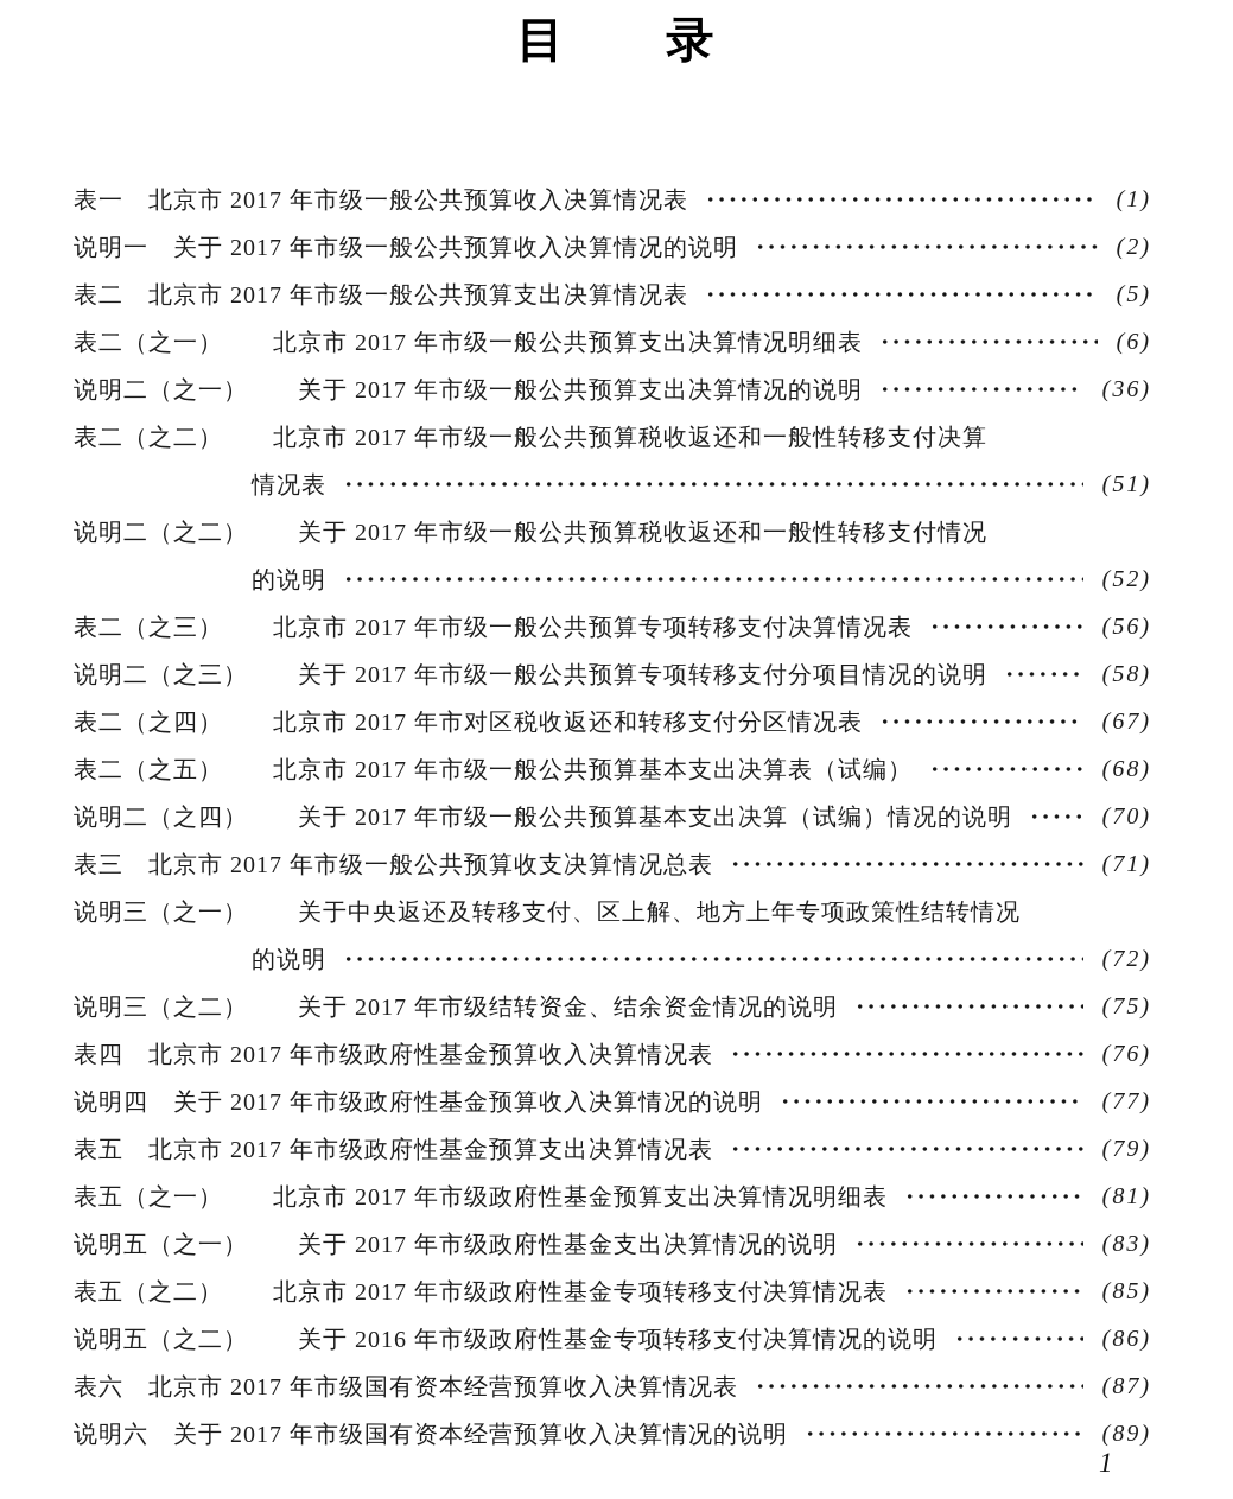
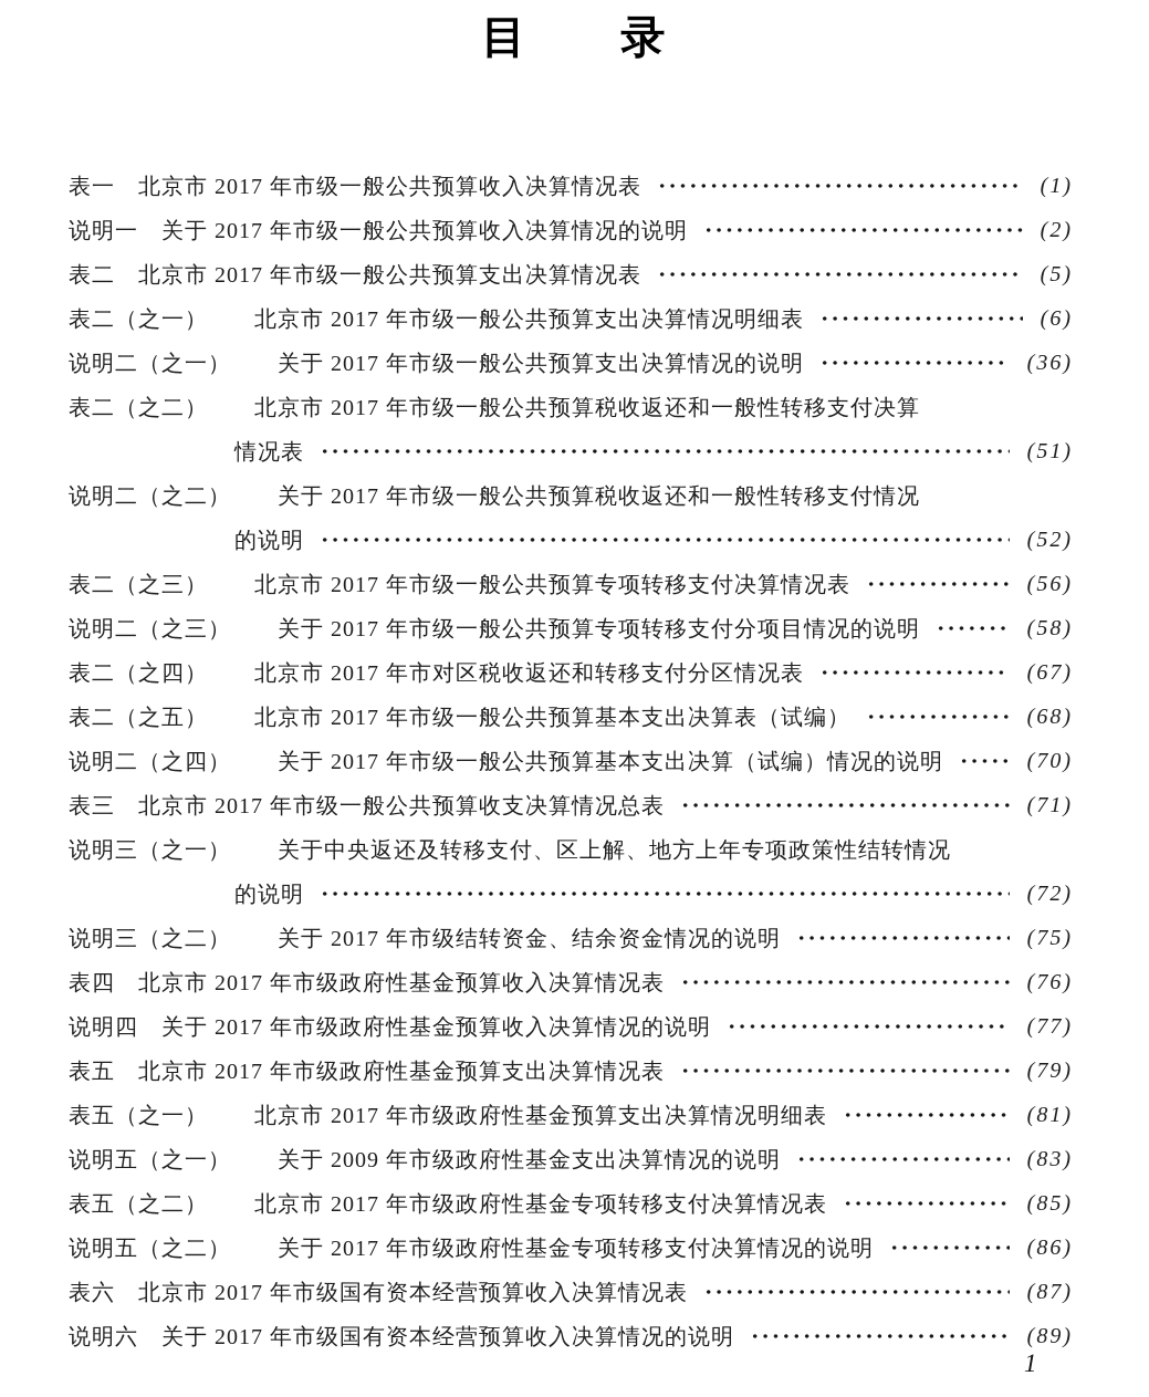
  目 录
  表一 北京市 2017 年市级一般公共预算收入决算情况表
  (1)
  说明一 关于 2017 年市级一般公共预算收入决算情况的说明
  (2)
  表二 北京市 2017 年市级一般公共预算支出决算情况表
  (5)
  表二（之一） 北京市 2017 年市级一般公共预算支出决算情况明细表
  (6)
  说明二（之一） 关于 2017 年市级一般公共预算支出决算情况的说明
  (36)
  表二（之二） 北京市 2017 年市级一般公共预算税收返还和一般性转移支付决算
  情况表
  (51)
  说明二（之二） 关于 2017 年市级一般公共预算税收返还和一般性转移支付情况
  的说明
  (52)
  表二（之三） 北京市 2017 年市级一般公共预算专项转移支付决算情况表
  (56)
  说明二（之三） 关于 2017 年市级一般公共预算专项转移支付分项目情况的说明
  (58)
  表二（之四） 北京市 2017 年市对区税收返还和转移支付分区情况表
  (67)
  表二（之五） 北京市 2017 年市级一般公共预算基本支出决算表（试编）
  (68)
  说明二（之四） 关于 2017 年市级一般公共预算基本支出决算（试编）情况的说明
  (70)
  表三 北京市 2017 年市级一般公共预算收支决算情况总表
  (71)
  说明三（之一） 关于中央返还及转移支付、区上解、地方上年专项政策性结转情况
  的说明
  (72)
  说明三（之二） 关于 2017 年市级结转资金、结余资金情况的说明
  (75)
  表四 北京市 2017 年市级政府性基金预算收入决算情况表
  (76)
  说明四 关于 2017 年市级政府性基金预算收入决算情况的说明
  (77)
  表五 北京市 2017 年市级政府性基金预算支出决算情况表
  (79)
  表五（之一） 北京市 2017 年市级政府性基金预算支出决算情况明细表
  (81)
- 说明五（之一） 关于 2017 年市级政府性基金支出决算情况的说明
+ 说明五（之一） 关于 2009 年市级政府性基金支出决算情况的说明
  (83)
  表五（之二） 北京市 2017 年市级政府性基金专项转移支付决算情况表
  (85)
- 说明五（之二） 关于 2016 年市级政府性基金专项转移支付决算情况的说明
+ 说明五（之二） 关于 2017 年市级政府性基金专项转移支付决算情况的说明
  (86)
  表六 北京市 2017 年市级国有资本经营预算收入决算情况表
  (87)
  说明六 关于 2017 年市级国有资本经营预算收入决算情况的说明
  (89)
  1
